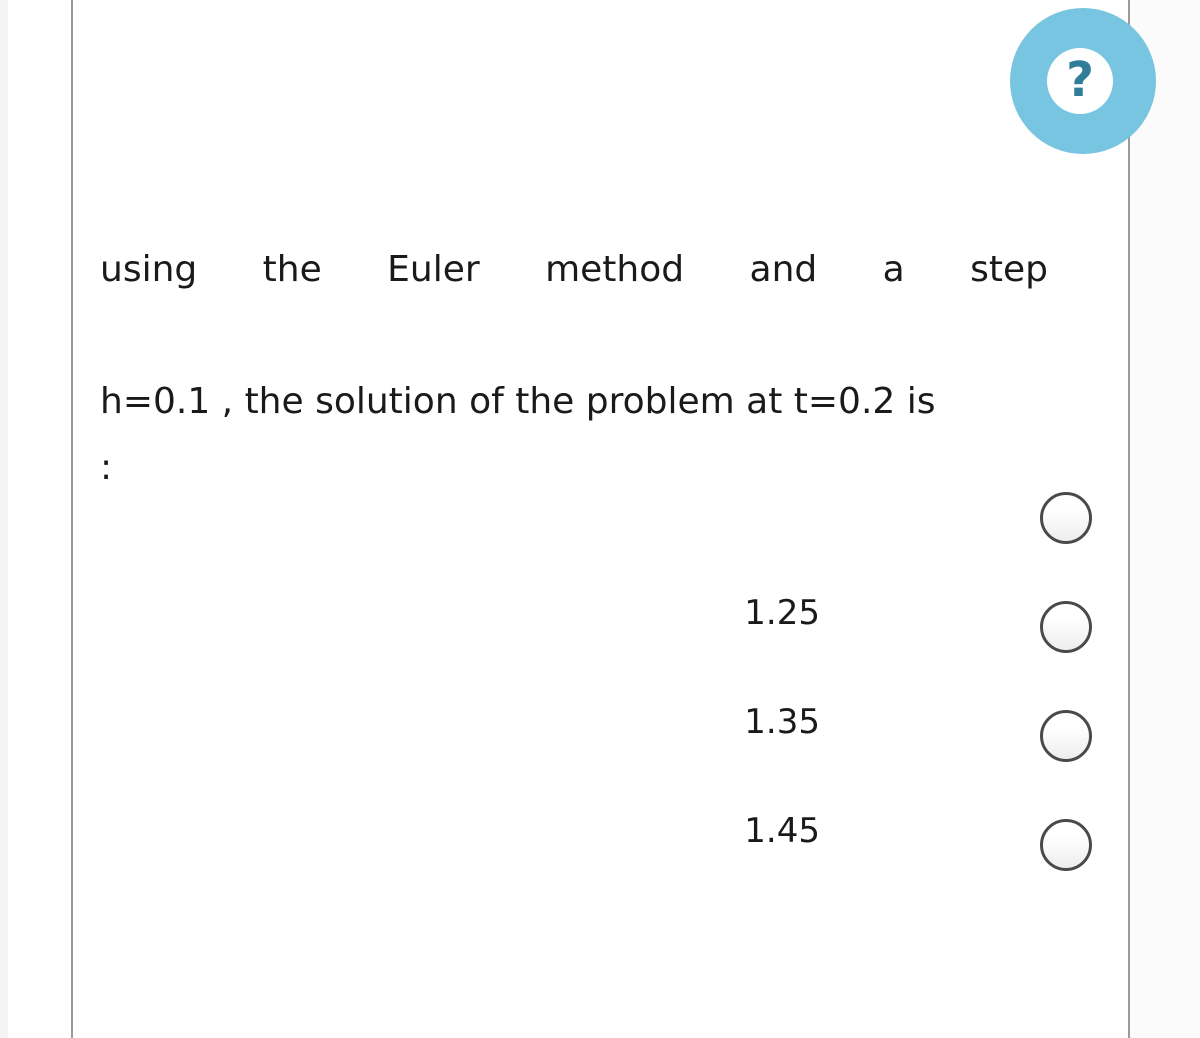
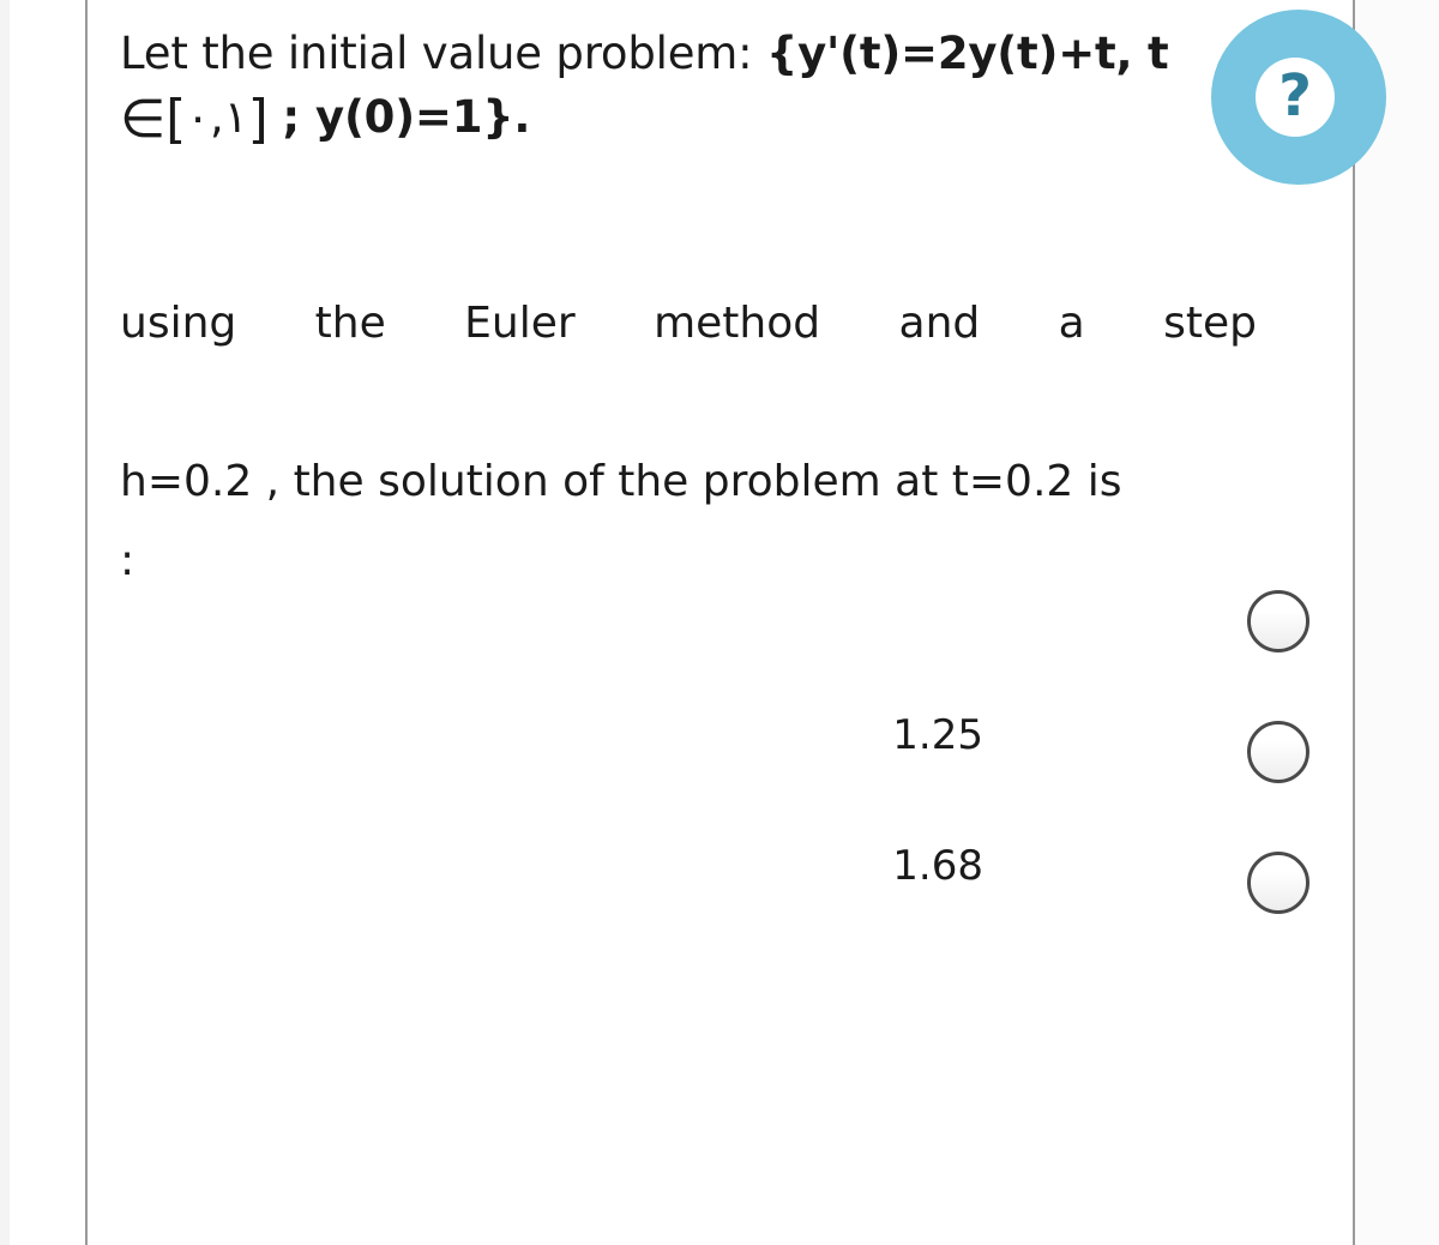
+ Let the initial value problem: {y'(t)=2y(t)+t, t
+ ∈[٠,١] ; y(0)=1}.
  using the Euler method and a step
- h=0.1 , the solution of the problem at t=0.2 is
+ h=0.2 , the solution of the problem at t=0.2 is
  :
  1.25
- 1.35
- 1.45
+ 1.68
  ?
